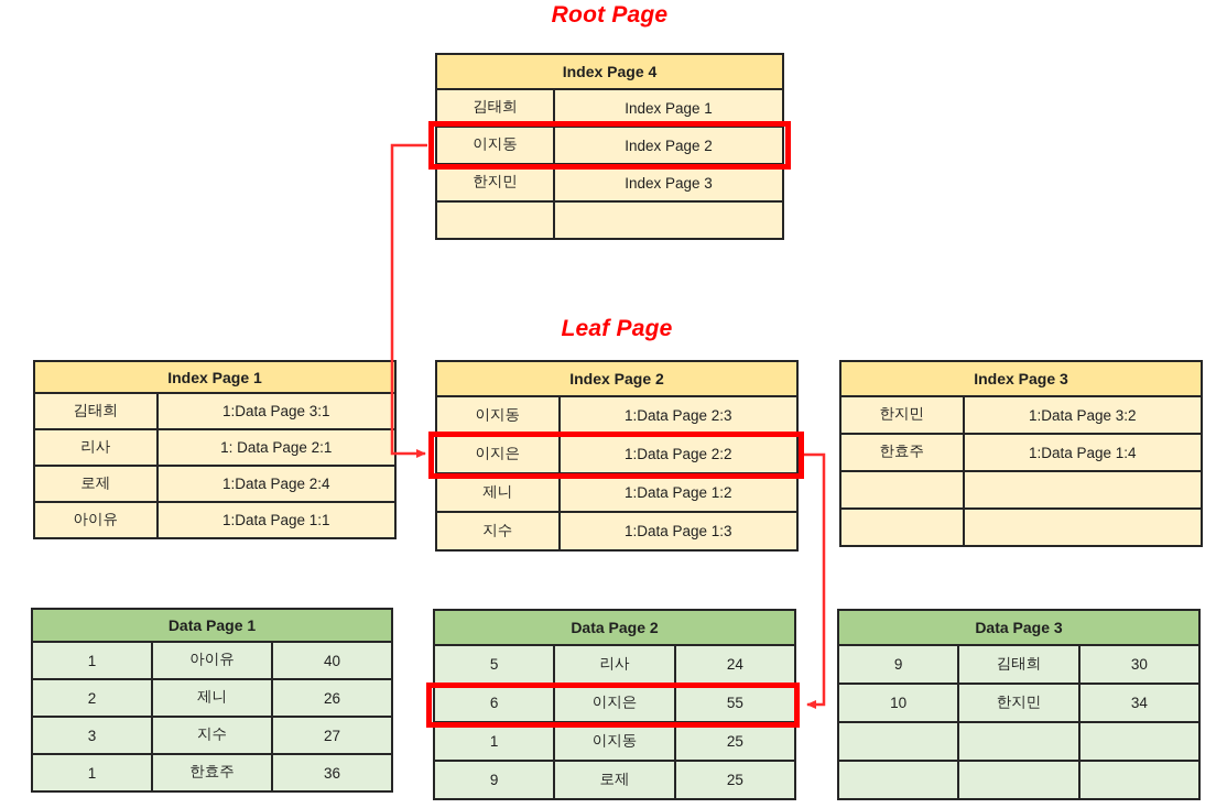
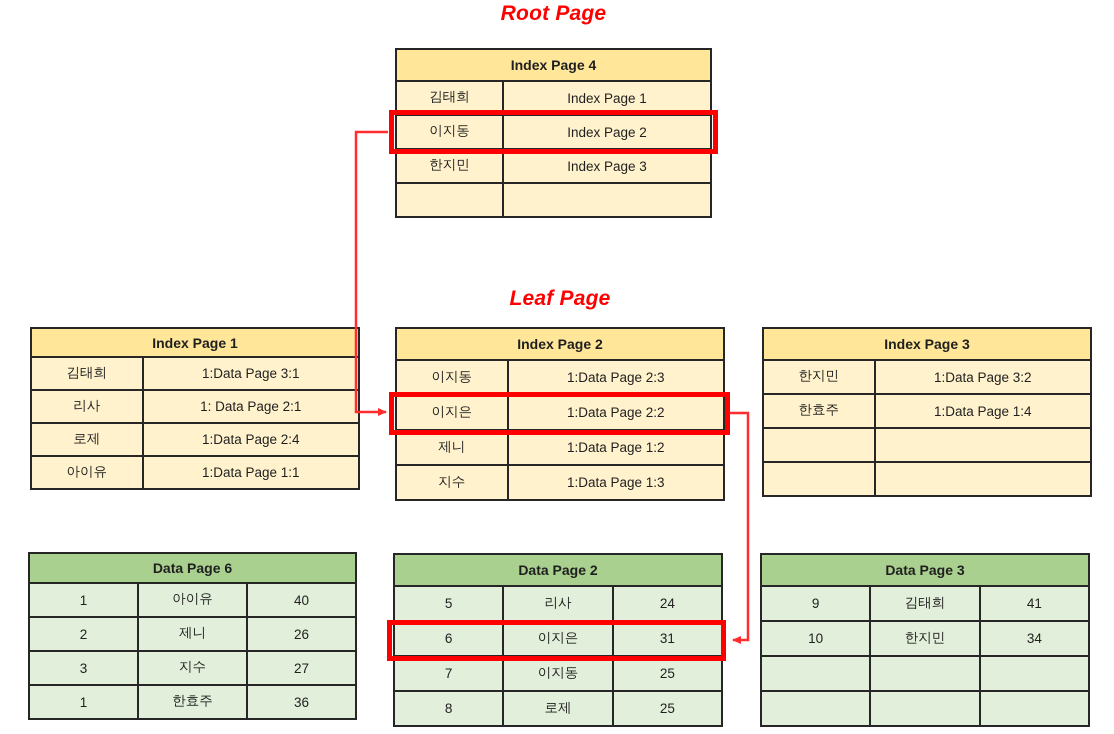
  Root Page
  Leaf Page
  Index Page 4
  김태희	Index Page 1
  이지동	Index Page 2
  한지민	Index Page 3
  Index Page 1
  김태희	1:Data Page 3:1
  리사	1: Data Page 2:1
  로제	1:Data Page 2:4
  아이유	1:Data Page 1:1
  Index Page 2
  이지동	1:Data Page 2:3
  이지은	1:Data Page 2:2
  제니	1:Data Page 1:2
  지수	1:Data Page 1:3
  Index Page 3
  한지민	1:Data Page 3:2
  한효주	1:Data Page 1:4
- Data Page 1
+ Data Page 6
  1	아이유	40
  2	제니	26
  3	지수	27
  1	한효주	36
  Data Page 2
  5	리사	24
- 6	이지은	55
+ 6	이지은	31
- 1	이지동	25
+ 7	이지동	25
- 9	로제	25
+ 8	로제	25
  Data Page 3
- 9	김태희	30
+ 9	김태희	41
  10	한지민	34
